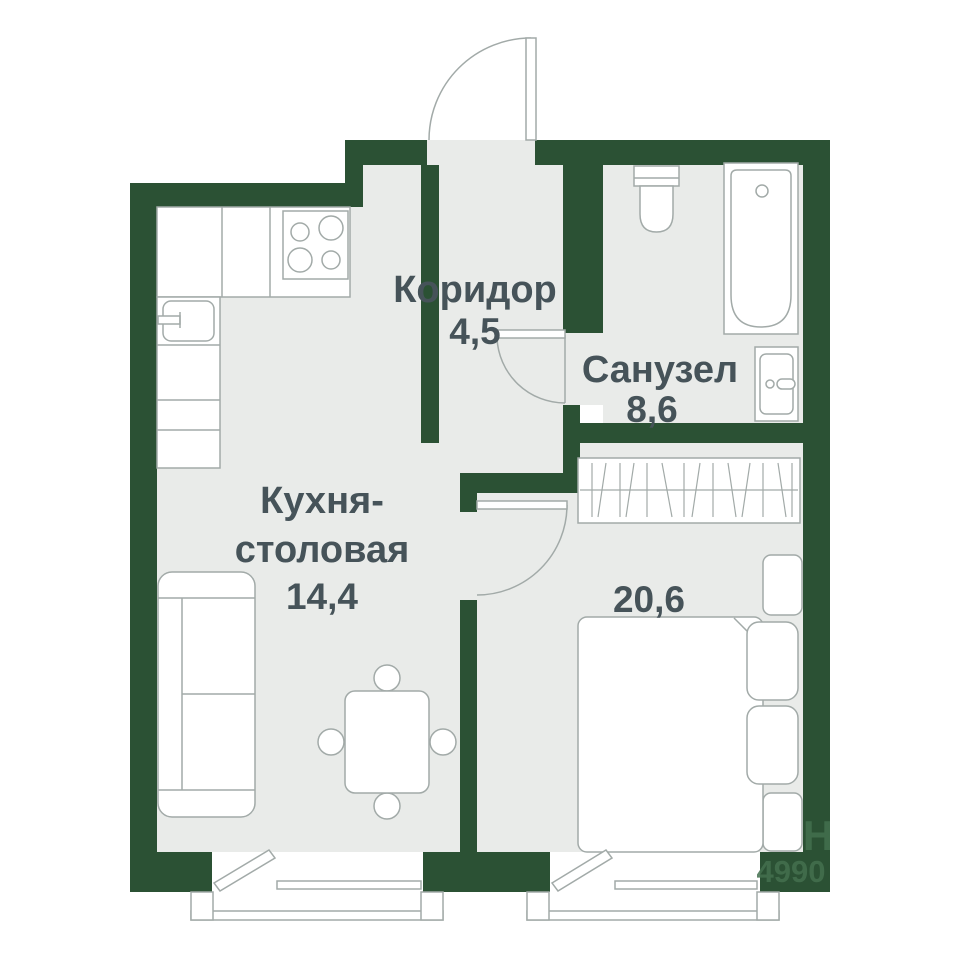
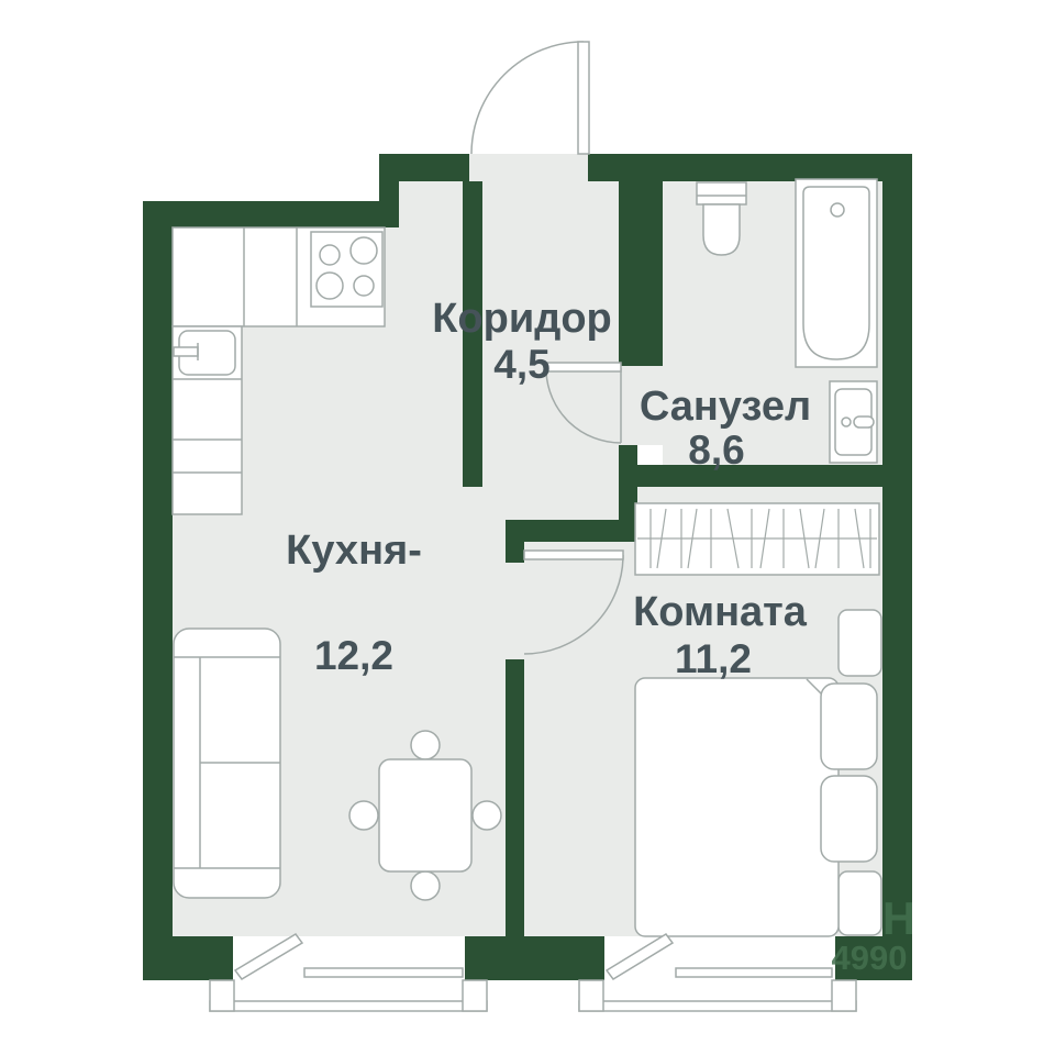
  Коридор
  4,5
  Санузел
  8,6
  Кухня-
- столовая
- 14,4
+ 12,2
+ Комната
- 20,6
+ 11,2
  Н
  4990
